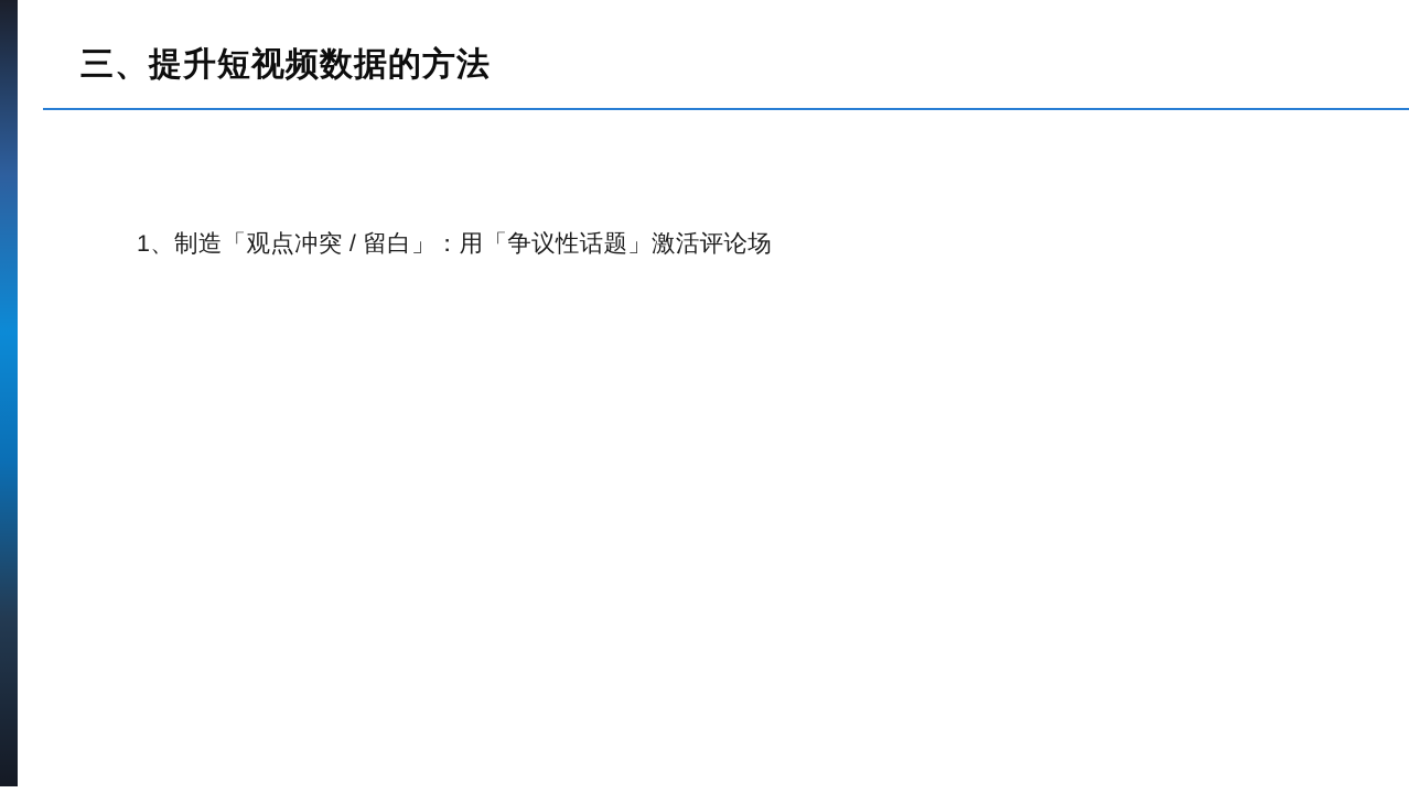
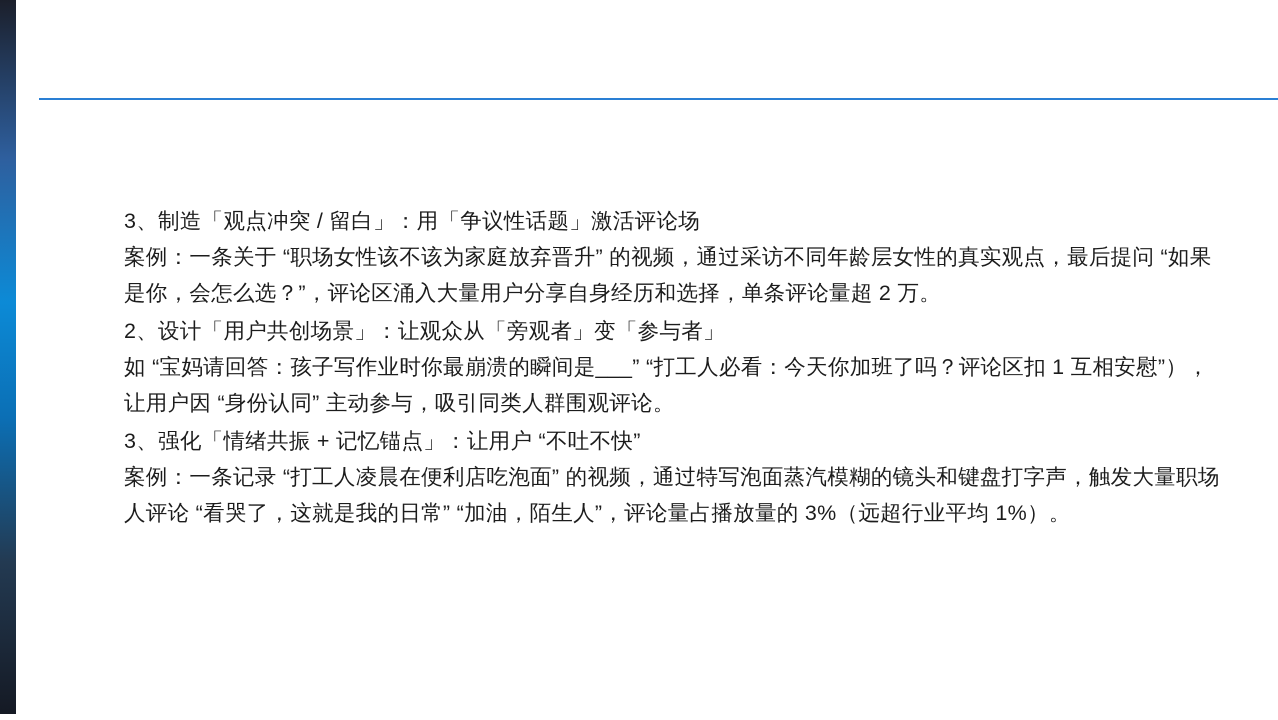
- 三、提升短视频数据的方法
- 1、制造「观点冲突 / 留白」：用「争议性话题」激活评论场
+ 3、制造「观点冲突 / 留白」：用「争议性话题」激活评论场
+ 案例：一条关于 “职场女性该不该为家庭放弃晋升” 的视频，通过采访不同年龄层女性的真实观点，最后提问 “如果是你，会怎么选？”，评论区涌入大量用户分享自身经历和选择，单条评论量超 2 万。
+ 2、设计「用户共创场景」：让观众从「旁观者」变「参与者」
+ 如 “宝妈请回答：孩子写作业时你最崩溃的瞬间是___” “打工人必看：今天你加班了吗？评论区扣 1 互相安慰”），让用户因 “身份认同” 主动参与，吸引同类人群围观评论。
+ 3、强化「情绪共振 + 记忆锚点」：让用户 “不吐不快”
+ 案例：一条记录 “打工人凌晨在便利店吃泡面” 的视频，通过特写泡面蒸汽模糊的镜头和键盘打字声，触发大量职场人评论 “看哭了，这就是我的日常” “加油，陌生人”，评论量占播放量的 3%（远超行业平均 1%）。
